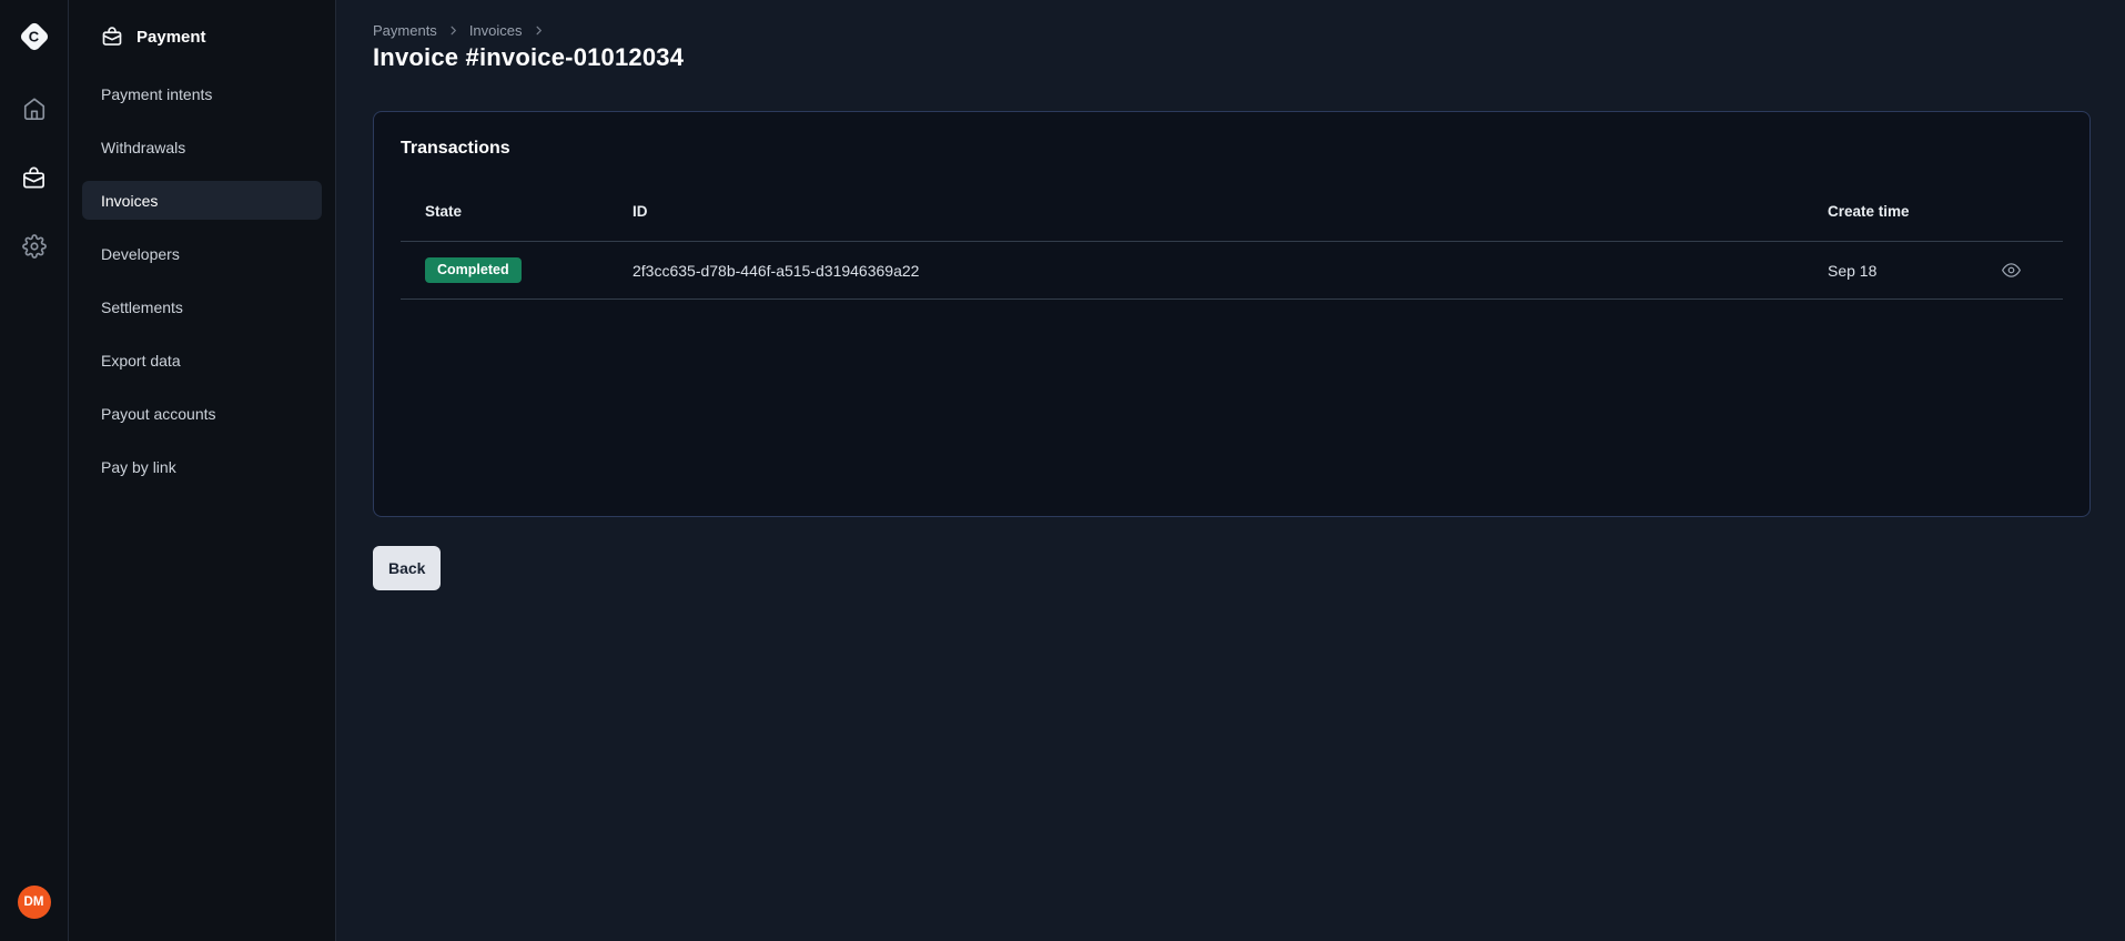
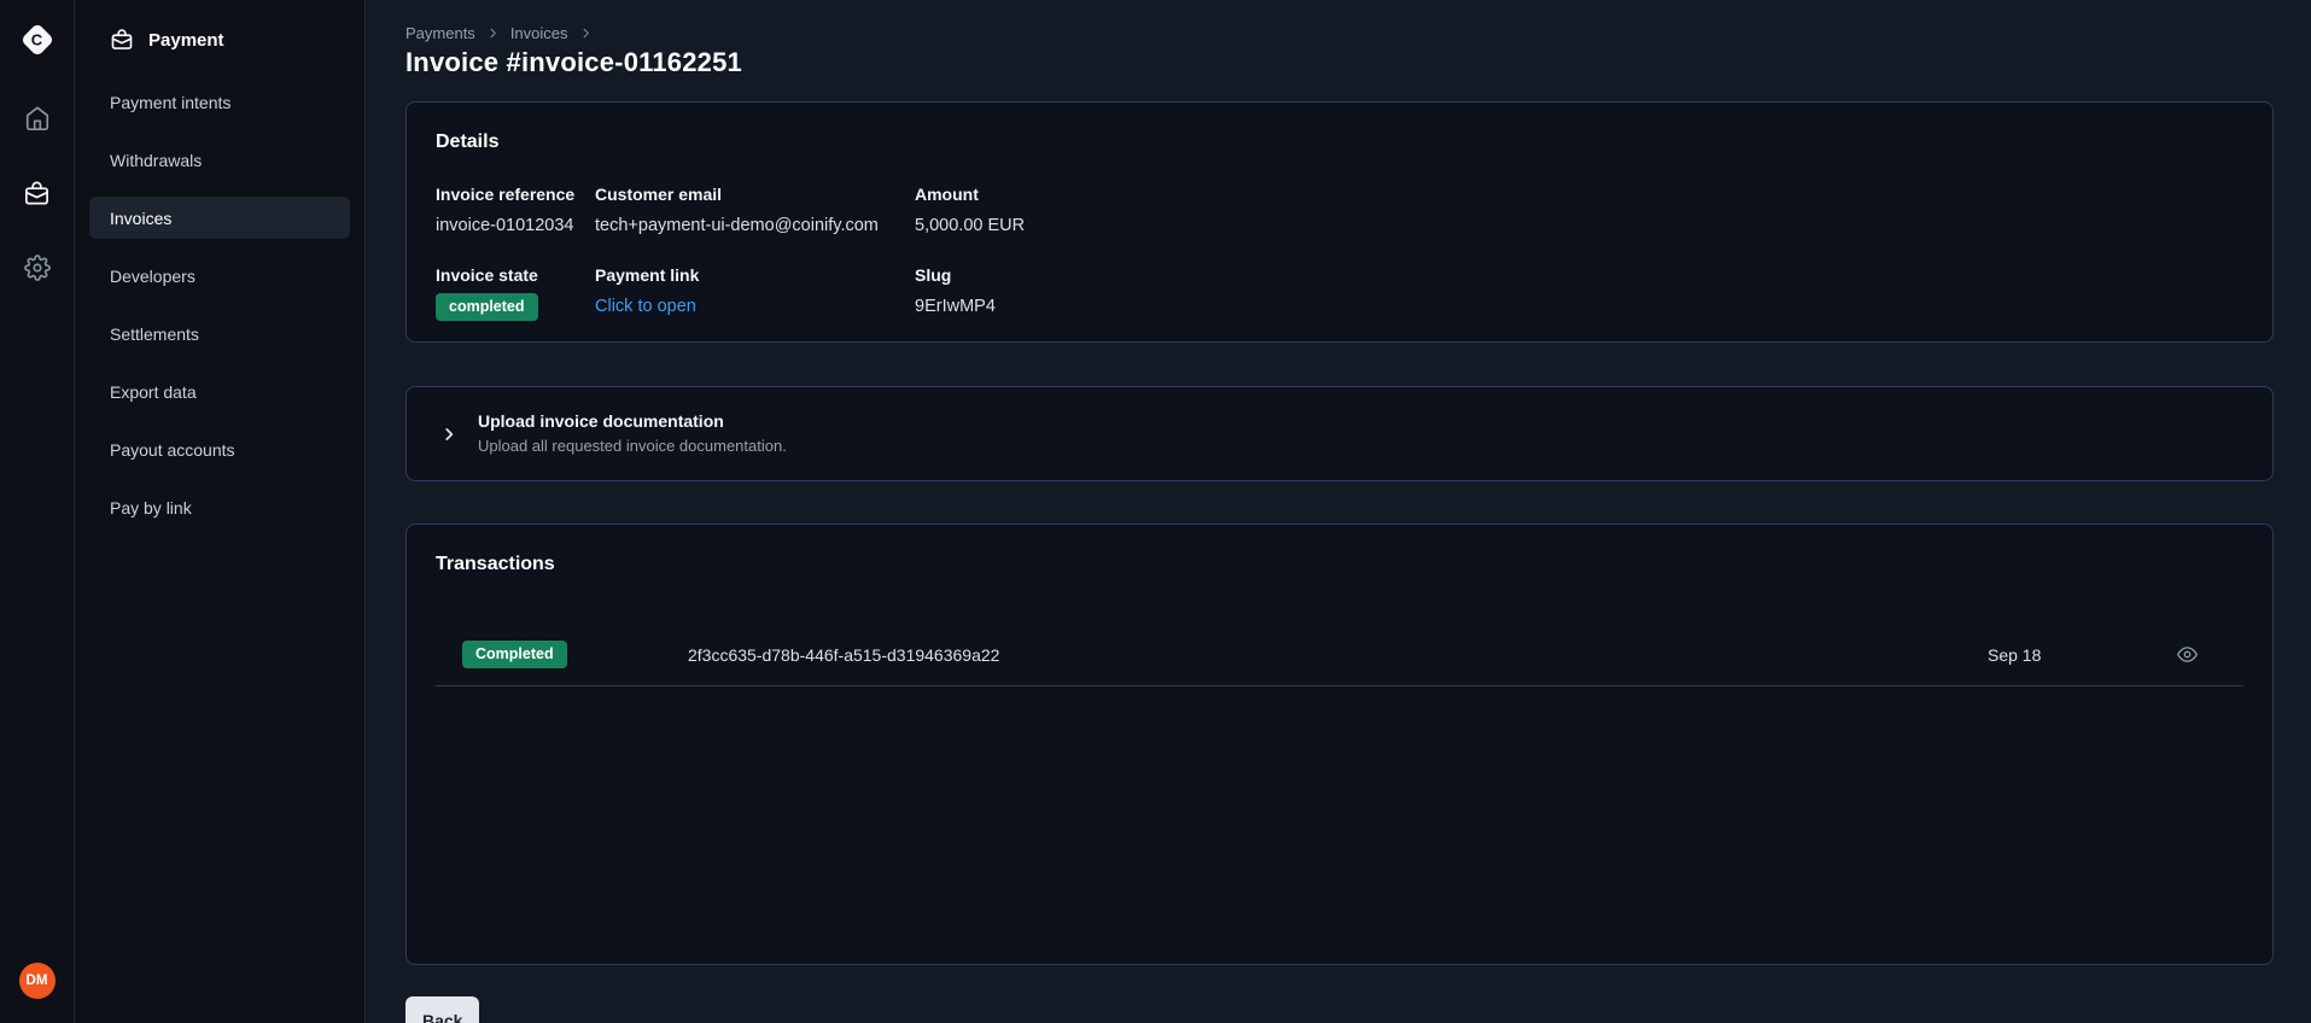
  DM
  Payment
  Payment intents
  Withdrawals
  Invoices
  Developers
  Settlements
  Export data
  Payout accounts
  Pay by link
  Payments
  Invoices
- Invoice #invoice-01012034
+ Invoice #invoice-01162251
+ Details
+ Invoice reference
+ invoice-01012034
+ Customer email
+ tech+payment-ui-demo@coinify.com
+ Amount
+ 5,000.00 EUR
+ Invoice state
+ completed
+ Payment link
+ Click to open
+ Slug
+ 9ErIwMP4
+ Upload invoice documentation
+ Upload all requested invoice documentation.
  Transactions
- State
- ID
- Create time
  Completed
  2f3cc635-d78b-446f-a515-d31946369a22
  Sep 18
  Back
